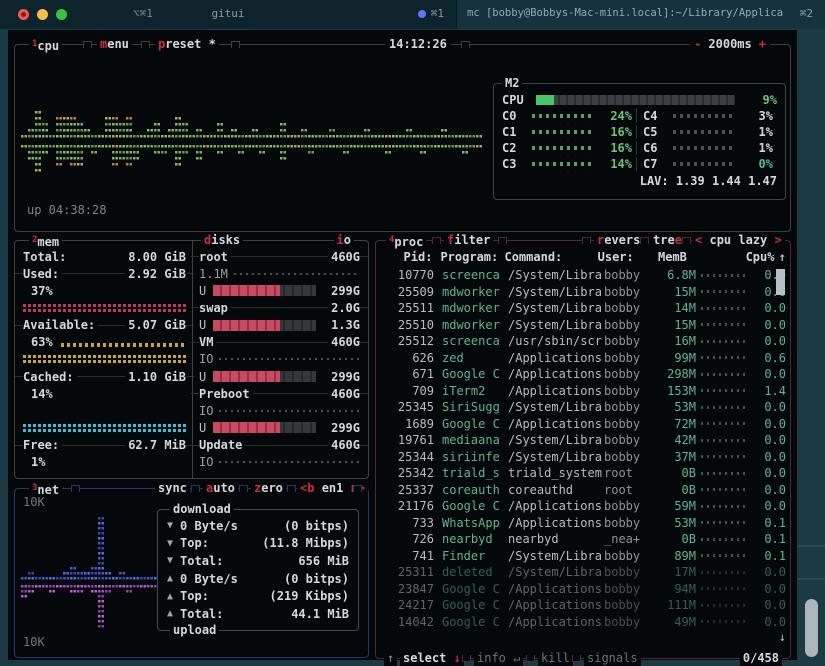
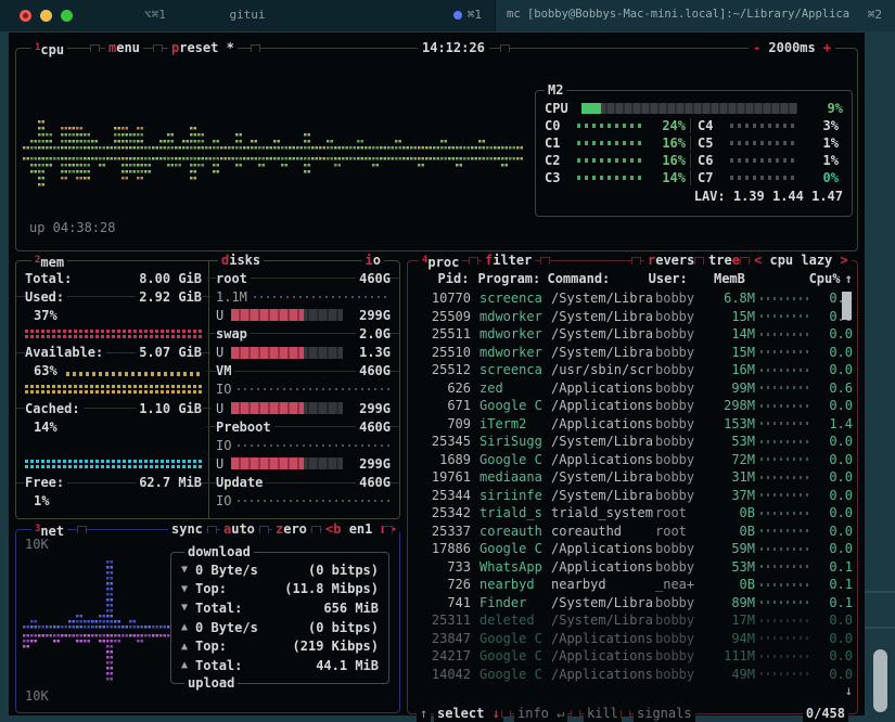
  ⌥⌘1
  gitui
  ⌘1
  ⌘2
  1cpu
  menu
  preset *
  14:12:26
  -
  2000ms
  +
  up 04:38:28
  M2
  CPU
  9%
  C0
  24%
  C4
  3%
  C1
  16%
  C5
  1%
  C2
  16%
  C6
  1%
  C3
  14%
  C7
  0%
  LAV: 1.39 1.44 1.47
  2mem
  disks
  io
  Total:
  8.00 GiB
  Used:
  2.92 GiB
  37%
  Available:
  5.07 GiB
  63%
  Cached:
  1.10 GiB
  14%
  Free:
  62.7 MiB
  1%
  root
  460G
  1.1M
  U
  299G
  swap
  2.0G
  U
  1.3G
  VM
  460G
  IO
  U
  299G
  Preboot
  460G
  IO
  U
  299G
  Update
  460G
  IO
  3net
  sync
  auto
  zero
  <b en1
  10K
  10K
  download
  ▼
  0 Byte/s
  (0 bitps)
  ▼
  Top:
  (11.8 Mibps)
  ▼
  Total:
  656 MiB
  ▲
  0 Byte/s
  (0 bitps)
  ▲
  Top:
  (219 Kibps)
  ▲
  Total:
  44.1 MiB
  upload
  4proc
  filter
  revers
  tree
  < cpu lazy >
  Pid:
  Program:
  Command:
  User:
  MemB
  Cpu%
  ↑
  10770
  screenca
  /System/Libra
  bobby
  6.8M
  25509
  mdworker
  /System/Libra
  bobby
  15M
  25511
  mdworker
  /System/Libra
  bobby
  14M
  0.0
  25510
  mdworker
  /System/Libra
  bobby
  15M
  0.0
  25512
  screenca
  /usr/sbin/scr
  bobby
  16M
  0.0
  626
  zed
  /Applications
  bobby
  99M
  0.6
  671
  Google C
  /Applications
  bobby
  298M
  0.0
  709
  iTerm2
  /Applications
  bobby
  153M
  1.4
  25345
  SiriSugg
  /System/Libra
  bobby
  53M
  0.0
  1689
  Google C
  /Applications
  bobby
  72M
  0.0
  19761
  mediaana
  /System/Libra
  bobby
- 42M
+ 31M
  0.0
  25344
  siriinfe
  /System/Libra
  bobby
  37M
  0.0
  25342
  triald_s
  triald_system
  root
  0B
  0.0
  25337
  coreauth
  coreauthd
  root
  0B
  0.0
- 21176
+ 17886
  Google C
  /Applications
  bobby
  59M
  0.0
  733
  WhatsApp
  /Applications
  bobby
  53M
  0.1
  726
  nearbyd
  nearbyd
  _nea+
  0B
  0.1
  741
  Finder
  /System/Libra
  bobby
  89M
  0.1
  25311
  deleted
  /System/Libra
  bobby
  17M
  0.0
  23847
  Google C
  /Applications
  bobby
  94M
  0.0
  24217
  Google C
  /Applications
  bobby
  111M
  0.0
  14042
  Google C
  /Applications
  bobby
  49M
  0.0
  ↓
  ↑
  select ↓
  info ↵
  kill
  signals
  0/458
